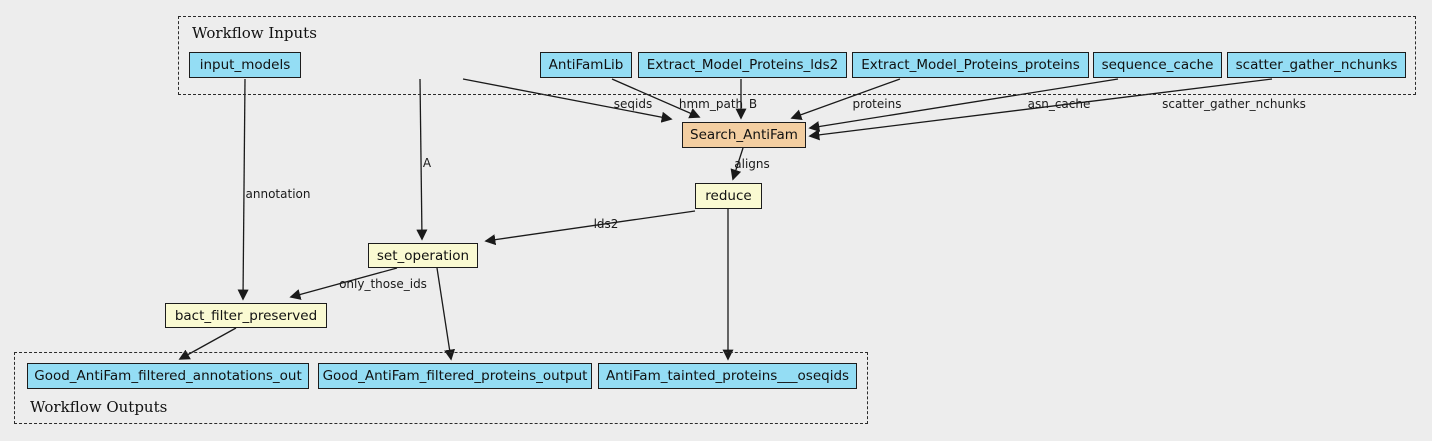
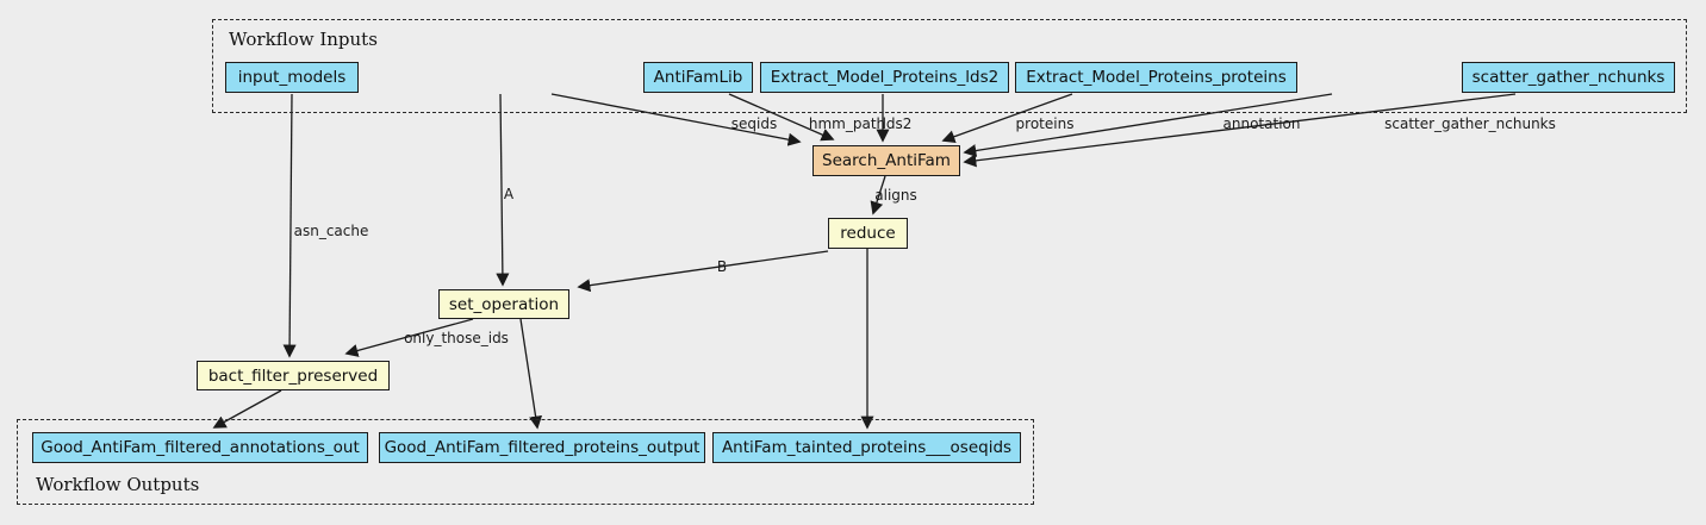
  Workflow Inputs
  input_models
  AntiFamLib
  Extract_Model_Proteins_lds2
  Extract_Model_Proteins_proteins
- sequence_cache
  scatter_gather_nchunks
  Search_AntiFam
  reduce
  set_operation
  bact_filter_preserved
  Workflow Outputs
  Good_AntiFam_filtered_annotations_out
  Good_AntiFam_filtered_proteins_output
  AntiFam_tainted_proteins___oseqids
  seqids
  hmm_path
- B
+ lds2
  proteins
- asn_cache
+ annotation
  scatter_gather_nchunks
  aligns
  A
- lds2
+ B
- annotation
+ asn_cache
  only_those_ids
